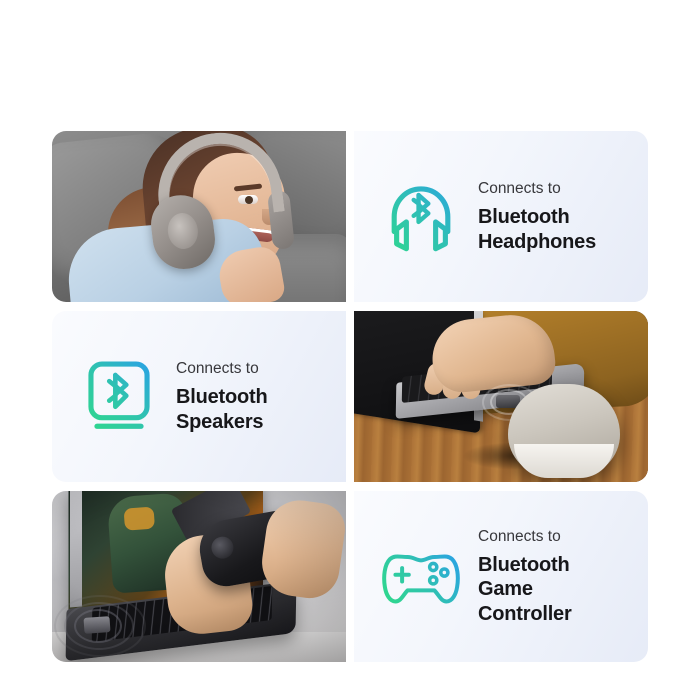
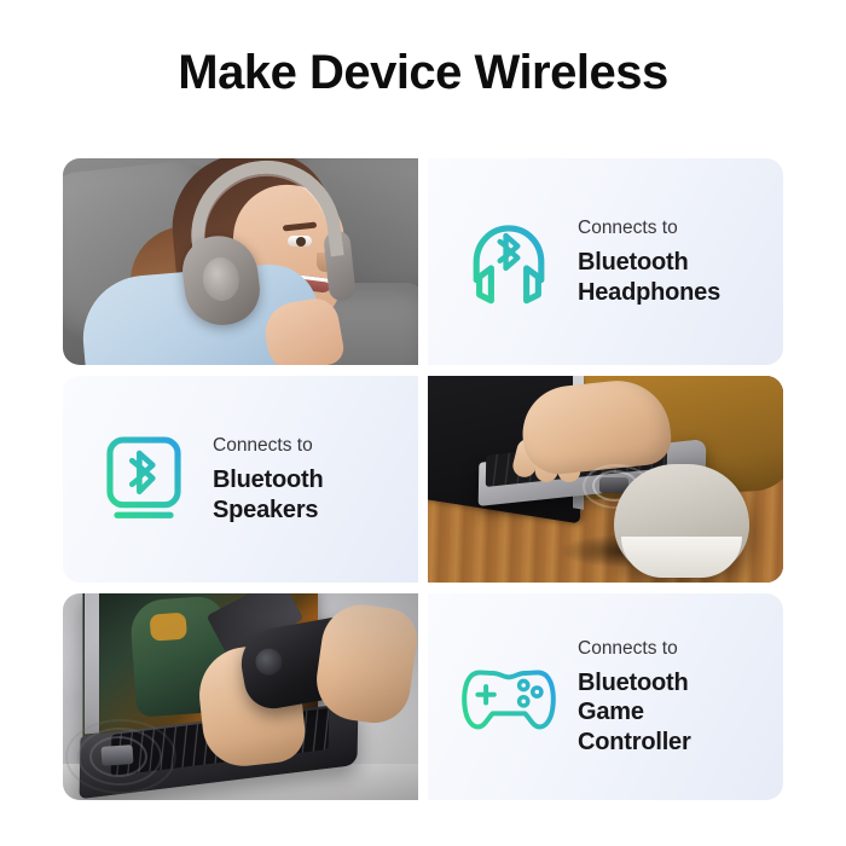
+ Make Device Wireless
  Connects to
  Bluetooth
  Headphones
  Connects to
  Bluetooth
  Speakers
  Connects to
  Bluetooth
  Game
  Controller
